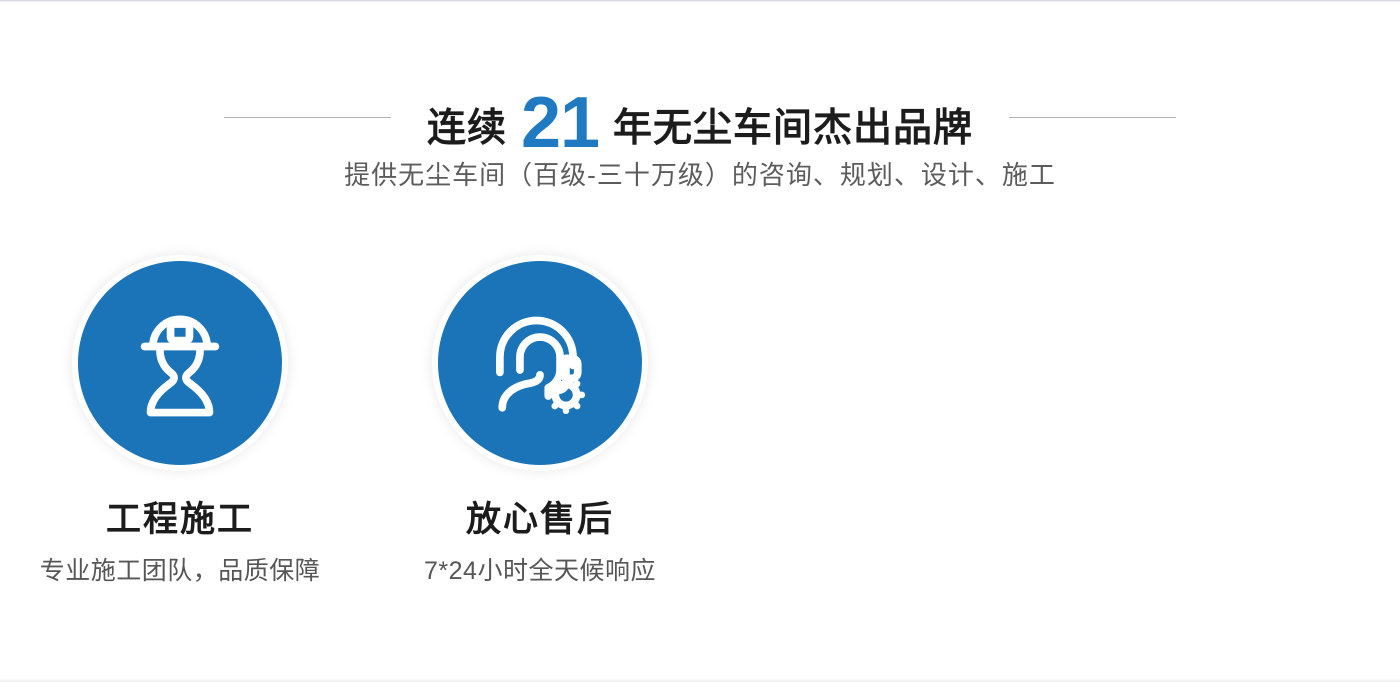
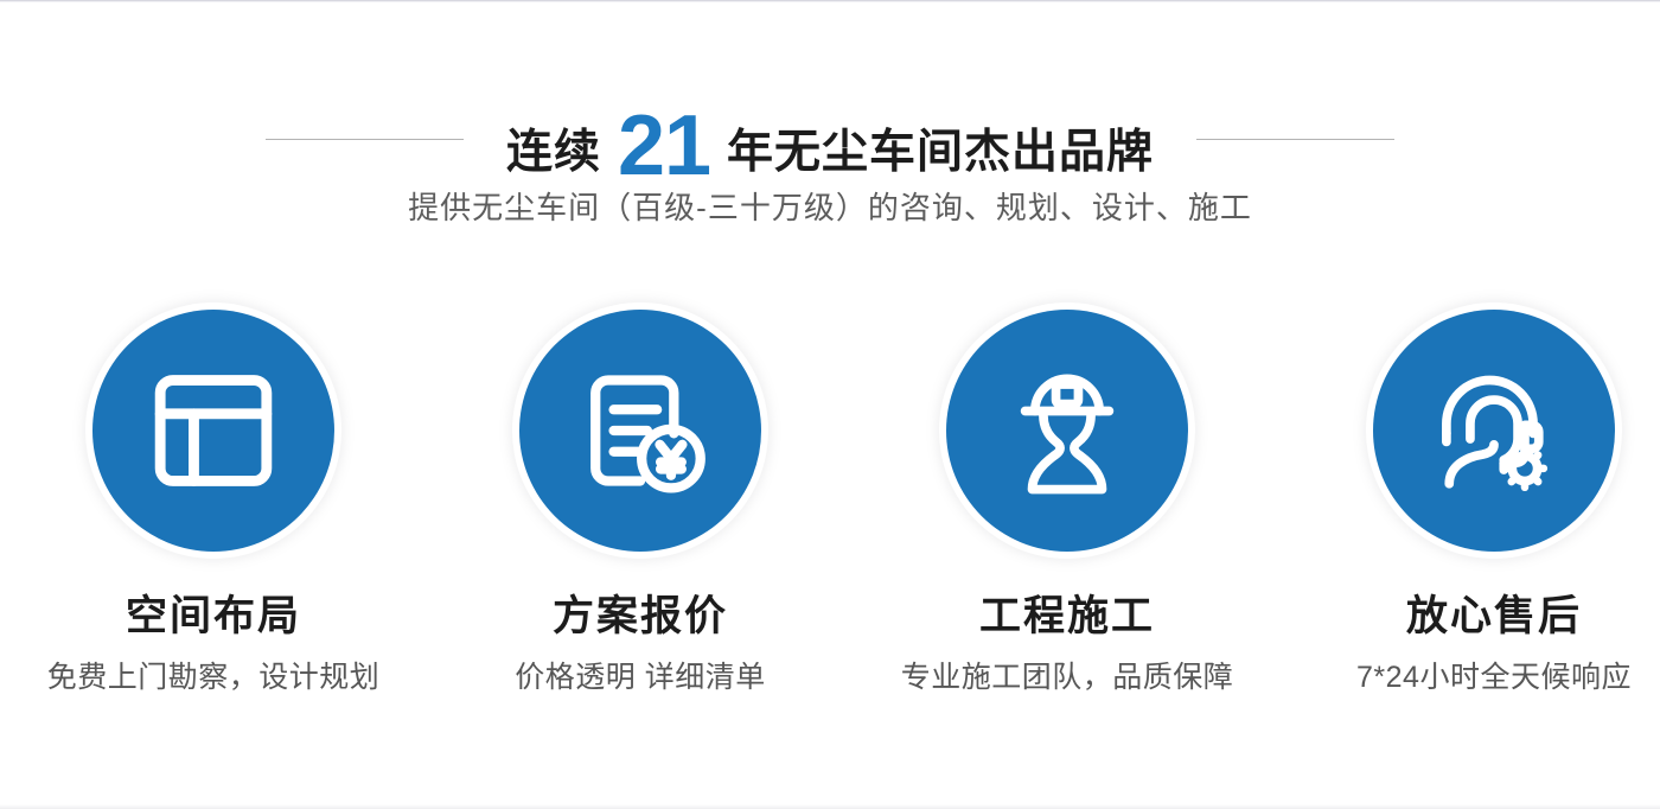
  连续
  21
  年无尘车间杰出品牌
  提供无尘车间（百级-三十万级）的咨询、规划、设计、施工
+ 空间布局
+ 免费上门勘察，设计规划
+ 方案报价
+ 价格透明 详细清单
  工程施工
  专业施工团队，品质保障
  放心售后
  7*24小时全天候响应
